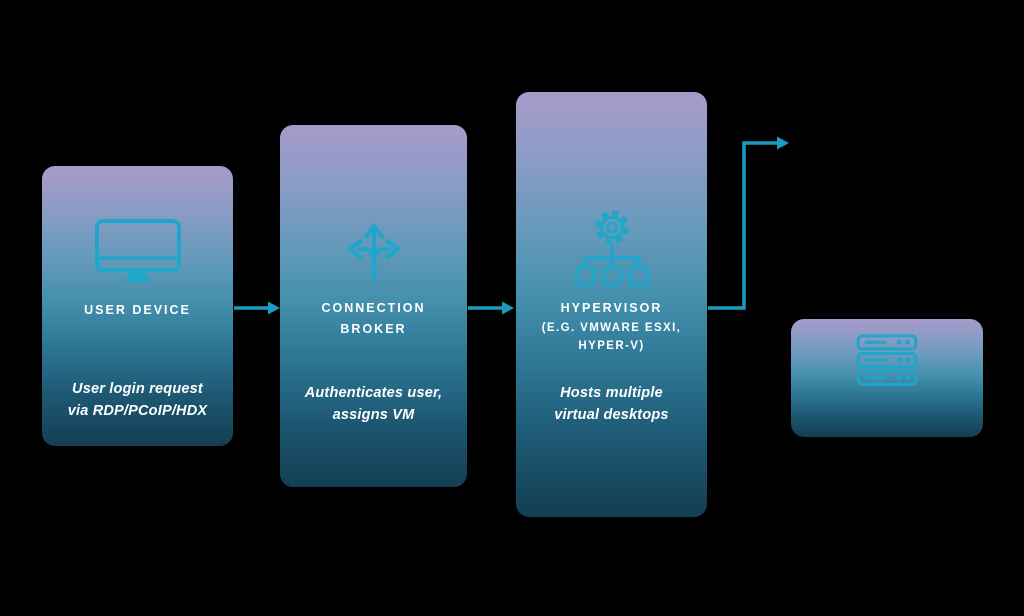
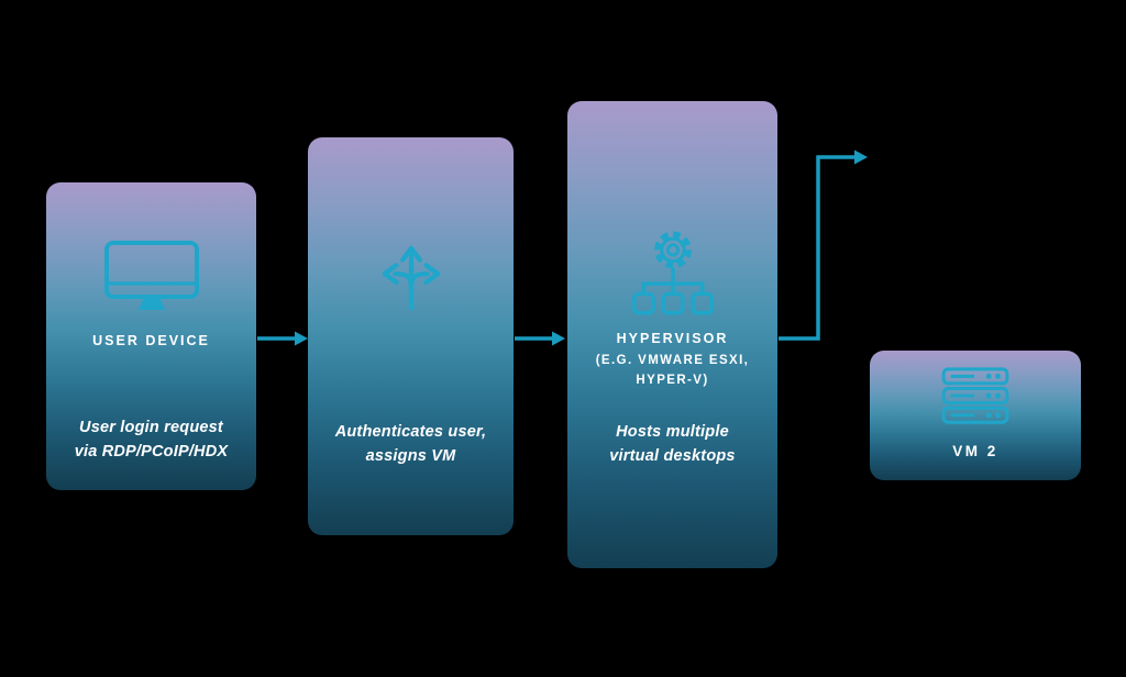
  USER DEVICE
  User login request
  via RDP/PCoIP/HDX
- CONNECTION
- BROKER
  Authenticates user,
  assigns VM
  HYPERVISOR
  (E.G. VMWARE ESXI,
  HYPER-V)
  Hosts multiple
  virtual desktops
+ VM 2
